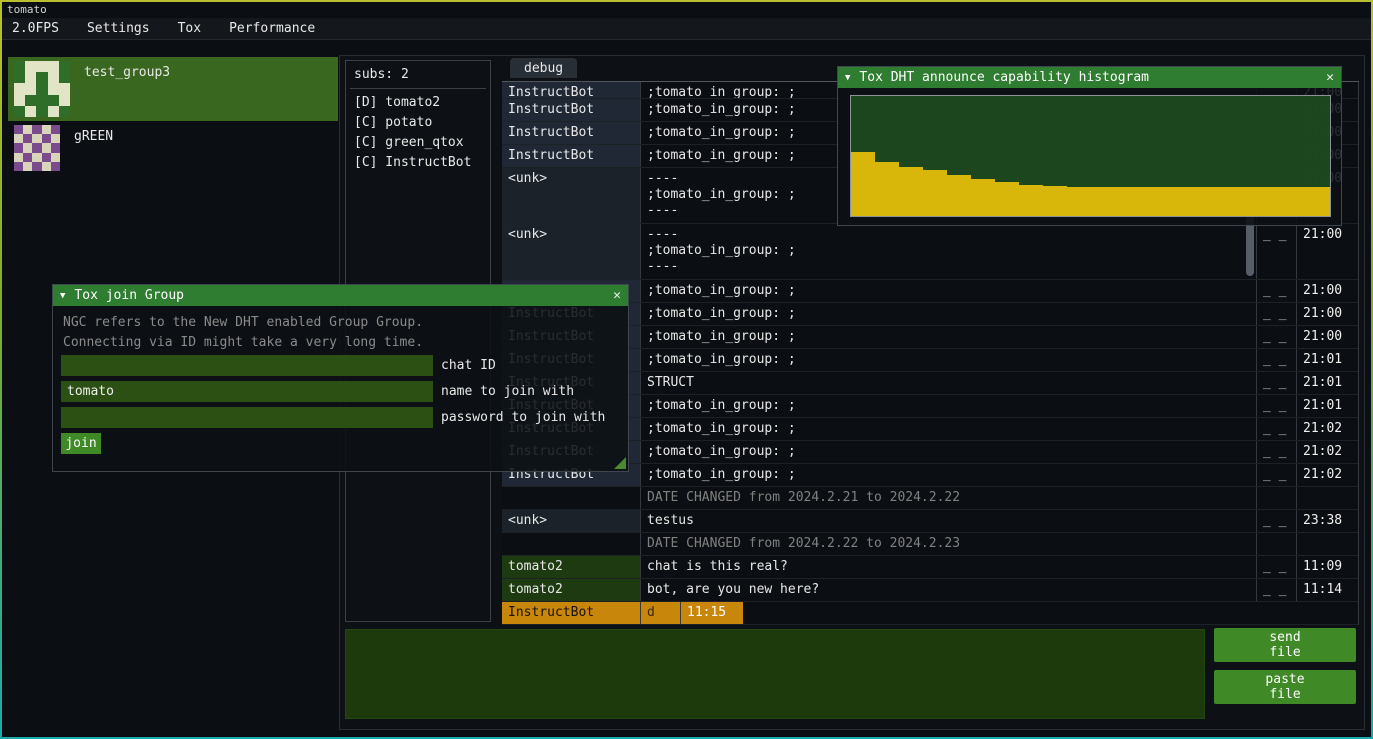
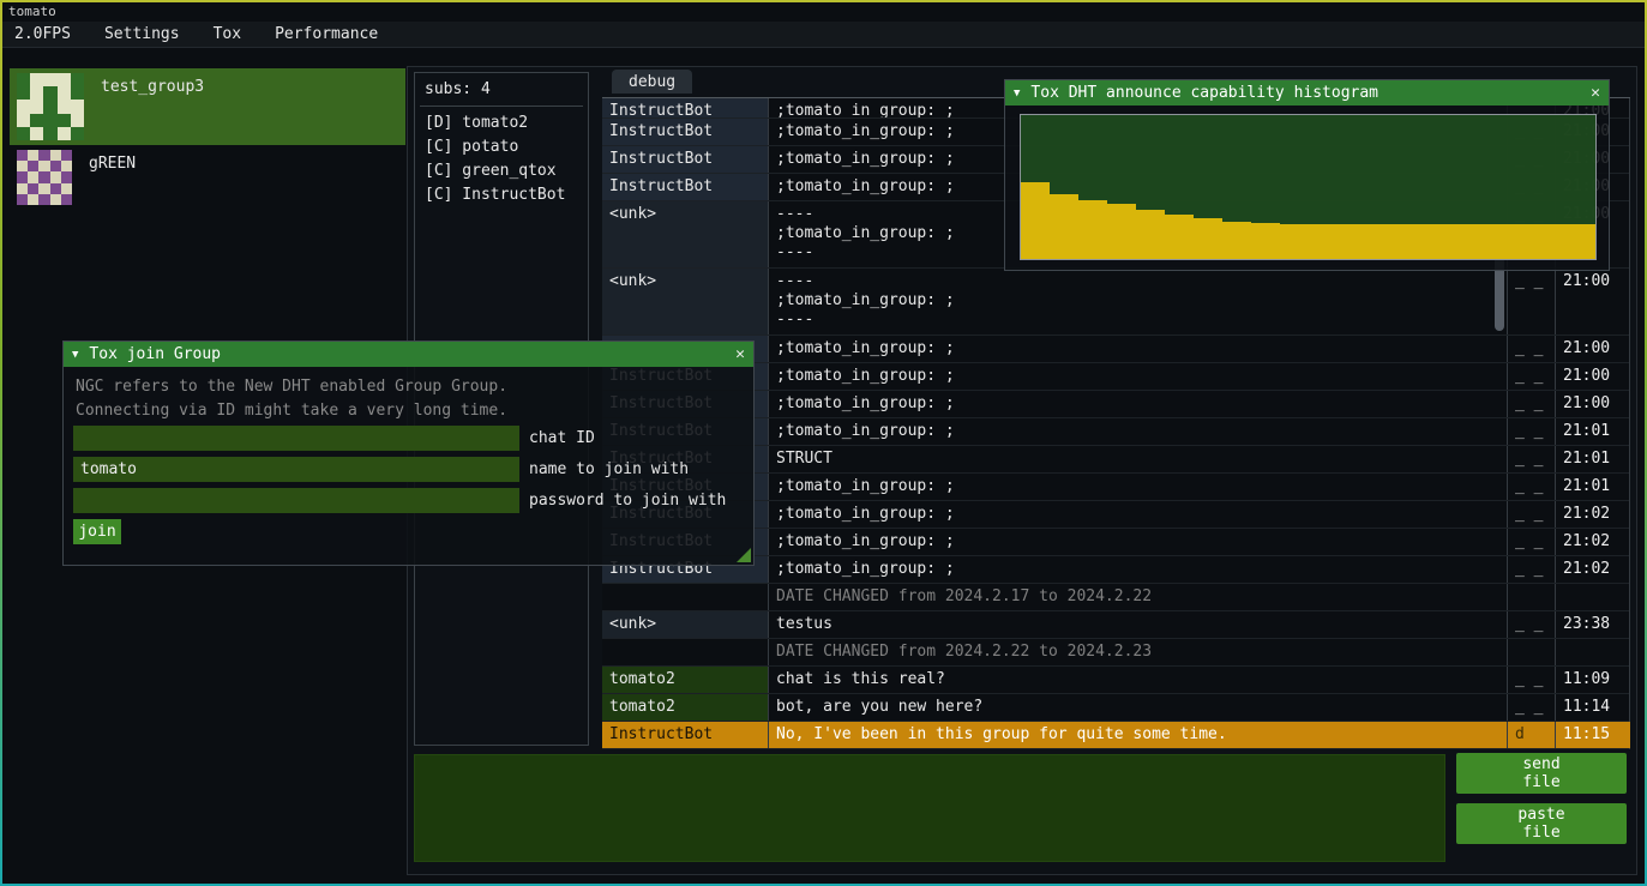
  tomato
  2.0FPS
  Settings
  Tox
  Performance
  test_group3
  gREEN
- subs: 2
+ subs: 4
  [D] tomato2
  [C] potato
  [C] green_qtox
  [C] InstructBot
  debug
  InstructBot
  ;tomato_in_group: ;
  _ _
  21:00
  InstructBot
  ;tomato_in_group: ;
  InstructBot
  ;tomato_in_group: ;
  InstructBot
  ;tomato_in_group: ;
  <unk>
  ----
  ;tomato_in_group: ;
  ----
  <unk>
  ----
  ;tomato_in_group: ;
  ----
  _ _
  21:00
  ;tomato_in_group: ;
  _ _
  21:00
  InstructBot
  ;tomato_in_group: ;
  _ _
  21:00
  InstructBot
  ;tomato_in_group: ;
  _ _
  21:00
  InstructBot
  ;tomato_in_group: ;
  _ _
  21:01
  InstructBot
  STRUCT
  _ _
  21:01
  InstructBot
  ;tomato_in_group: ;
  _ _
  21:01
  InstructBot
  ;tomato_in_group: ;
  _ _
  21:02
  InstructBot
  ;tomato_in_group: ;
  _ _
  21:02
  InstructBot
  ;tomato_in_group: ;
  _ _
  21:02
- DATE CHANGED from 2024.2.21 to 2024.2.22
+ DATE CHANGED from 2024.2.17 to 2024.2.22
  <unk>
  testus
  _ _
  23:38
  DATE CHANGED from 2024.2.22 to 2024.2.23
  tomato2
  chat is this real?
  _ _
  11:09
  tomato2
  bot, are you new here?
  _ _
  11:14
  InstructBot
+ No, I've been in this group for quite some time.
  d
  11:15
  send
  file
  paste
  file
  ▼
  Tox DHT announce capability histogram
  ✕
  ▼
  Tox join Group
  ✕
  NGC refers to the New DHT enabled Group Group.
  Connecting via ID might take a very long time.
  chat ID
  tomato
  name to join with
  password to join with
  join
